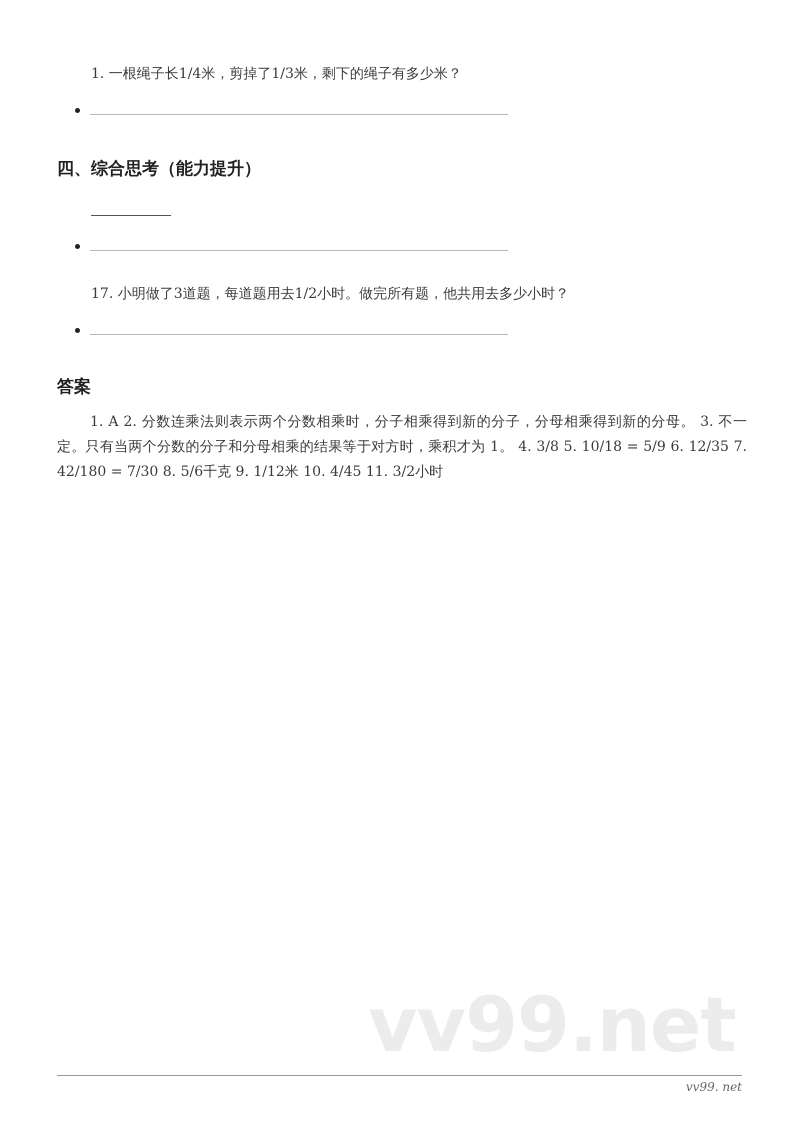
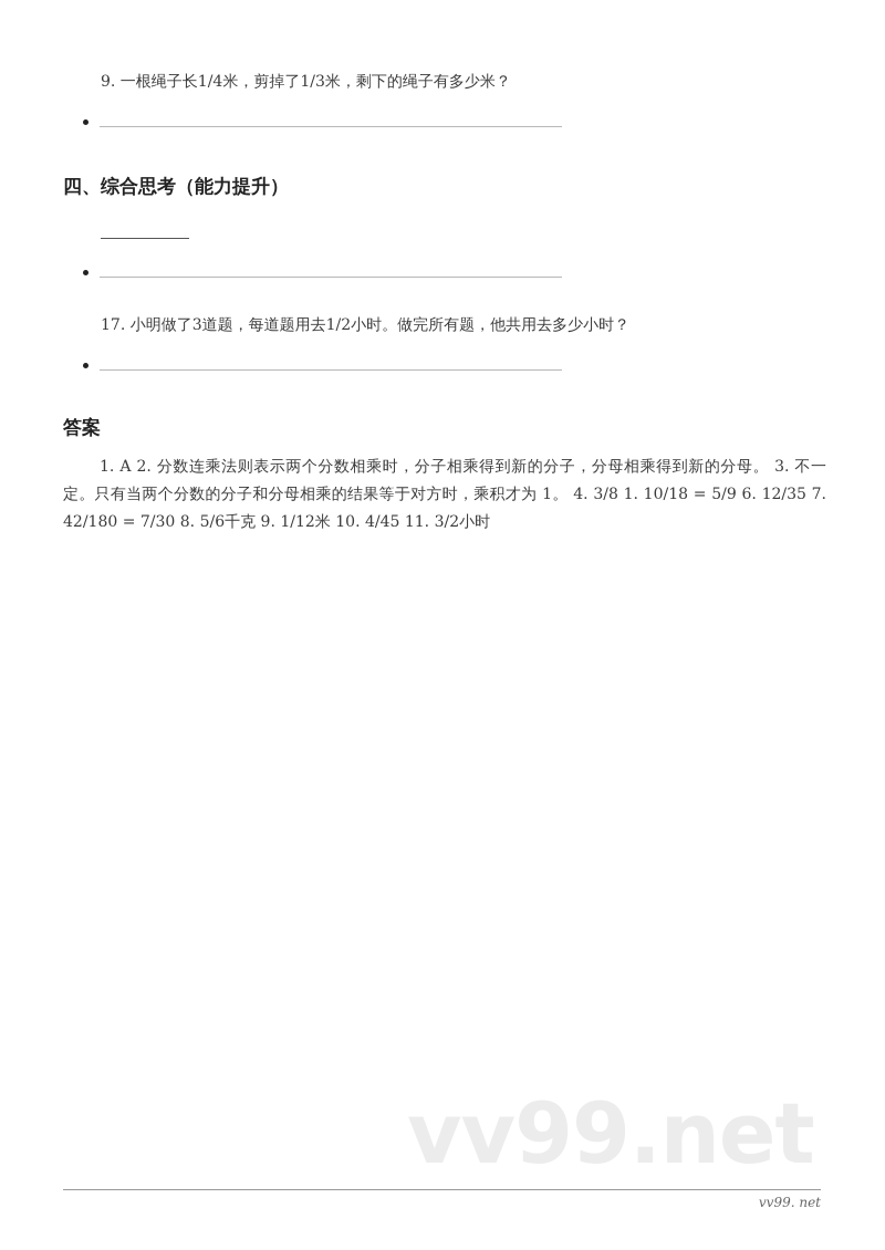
- 1. 一根绳子长1/4米，剪掉了1/3米，剩下的绳子有多少米？
+ 9. 一根绳子长1/4米，剪掉了1/3米，剩下的绳子有多少米？
  四、综合思考（能力提升）
  17. 小明做了3道题，每道题用去1/2小时。做完所有题，他共用去多少小时？
  答案
- 1. A 2. 分数连乘法则表示两个分数相乘时，分子相乘得到新的分子，分母相乘得到新的分母。 3. 不一定。只有当两个分数的分子和分母相乘的结果等于对方时，乘积才为 1。 4. 3/8 5. 10/18 = 5/9 6. 12/35 7. 42/180 = 7/30 8. 5/6千克 9. 1/12米 10. 4/45 11. 3/2小时
+ 1. A 2. 分数连乘法则表示两个分数相乘时，分子相乘得到新的分子，分母相乘得到新的分母。 3. 不一定。只有当两个分数的分子和分母相乘的结果等于对方时，乘积才为 1。 4. 3/8 1. 10/18 = 5/9 6. 12/35 7. 42/180 = 7/30 8. 5/6千克 9. 1/12米 10. 4/45 11. 3/2小时
  vv99. net
